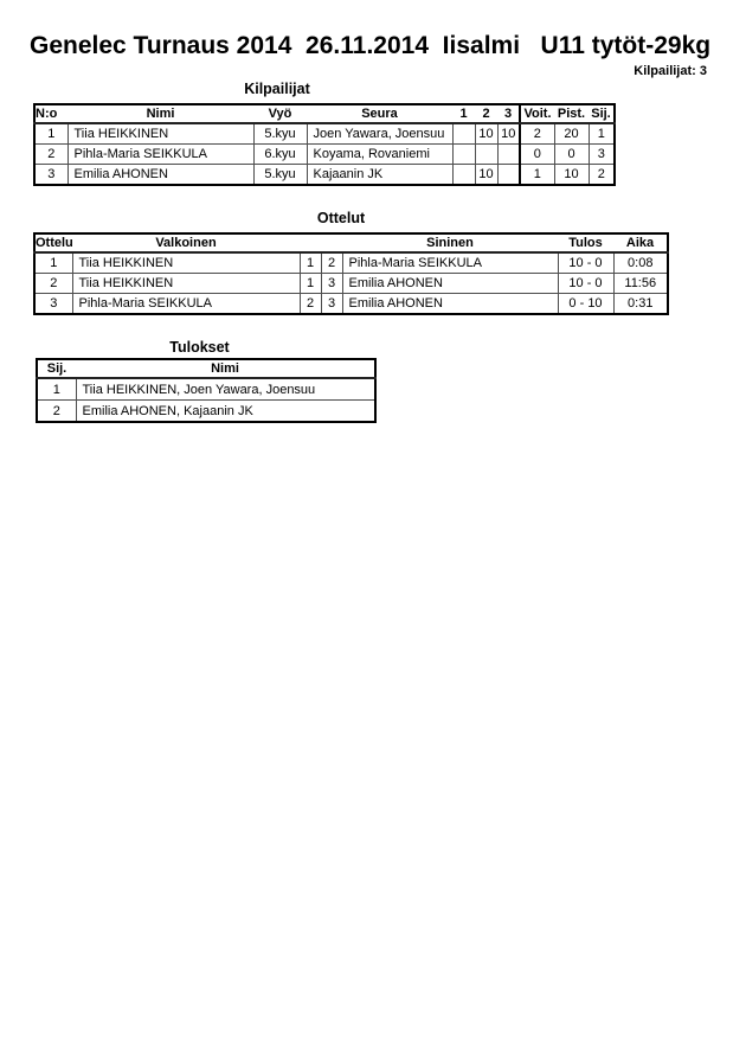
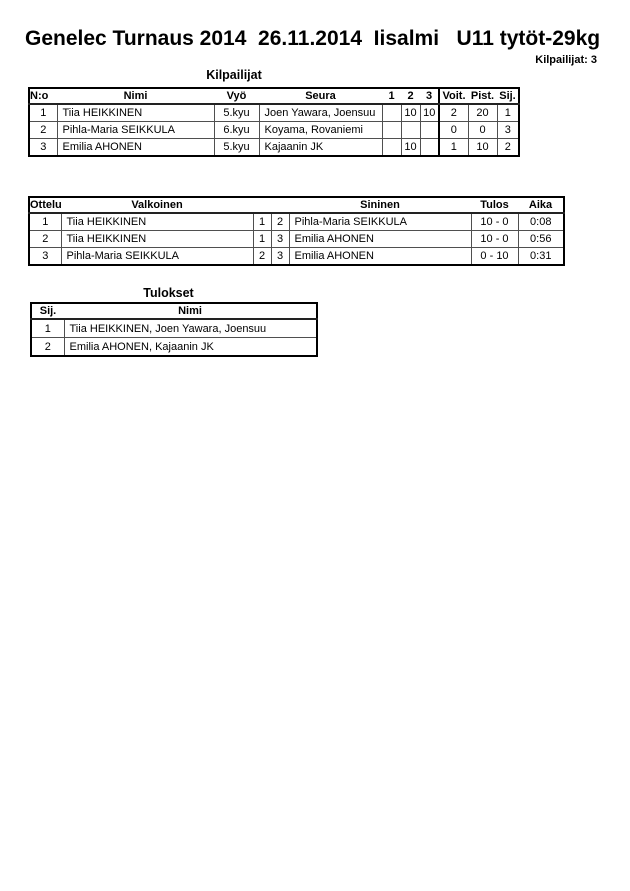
  Genelec Turnaus 2014 26.11.2014 Iisalmi U11 tytöt-29kg
  Kilpailijat: 3
  Kilpailijat
  N:o	Nimi	Vyö	Seura	1	2	3	Voit.	Pist.	Sij.
  1	Tiia HEIKKINEN	5.kyu	Joen Yawara, Joensuu		10	10	2	20	1
  2	Pihla-Maria SEIKKULA	6.kyu	Koyama, Rovaniemi				0	0	3
  3	Emilia AHONEN	5.kyu	Kajaanin JK		10		1	10	2
- Ottelut
  Ottelu	Valkoinen			Sininen	Tulos	Aika
  1	Tiia HEIKKINEN	1	2	Pihla-Maria SEIKKULA	10 - 0	0:08
- 2	Tiia HEIKKINEN	1	3	Emilia AHONEN	10 - 0	11:56
+ 2	Tiia HEIKKINEN	1	3	Emilia AHONEN	10 - 0	0:56
  3	Pihla-Maria SEIKKULA	2	3	Emilia AHONEN	0 - 10	0:31
  Tulokset
  Sij.	Nimi
  1	Tiia HEIKKINEN, Joen Yawara, Joensuu
  2	Emilia AHONEN, Kajaanin JK
